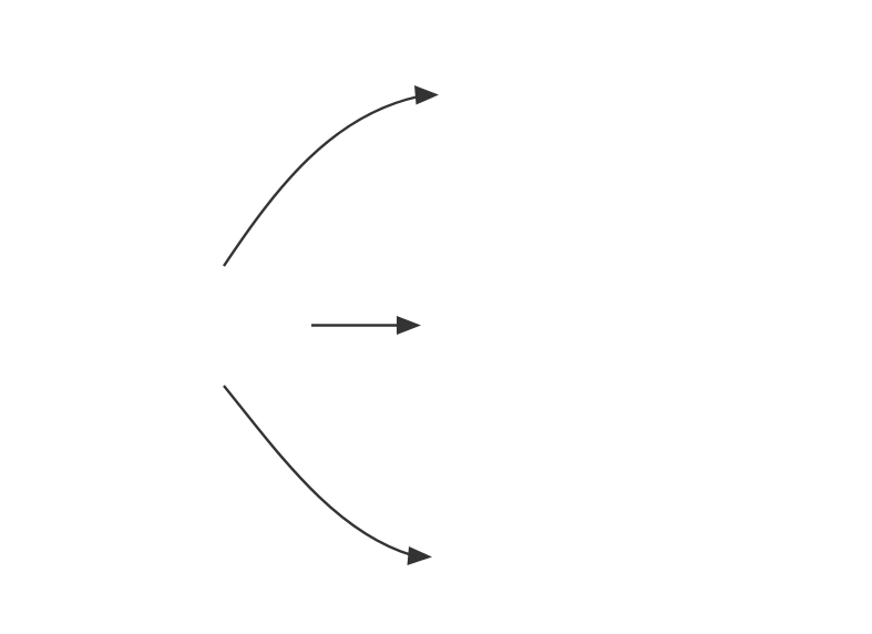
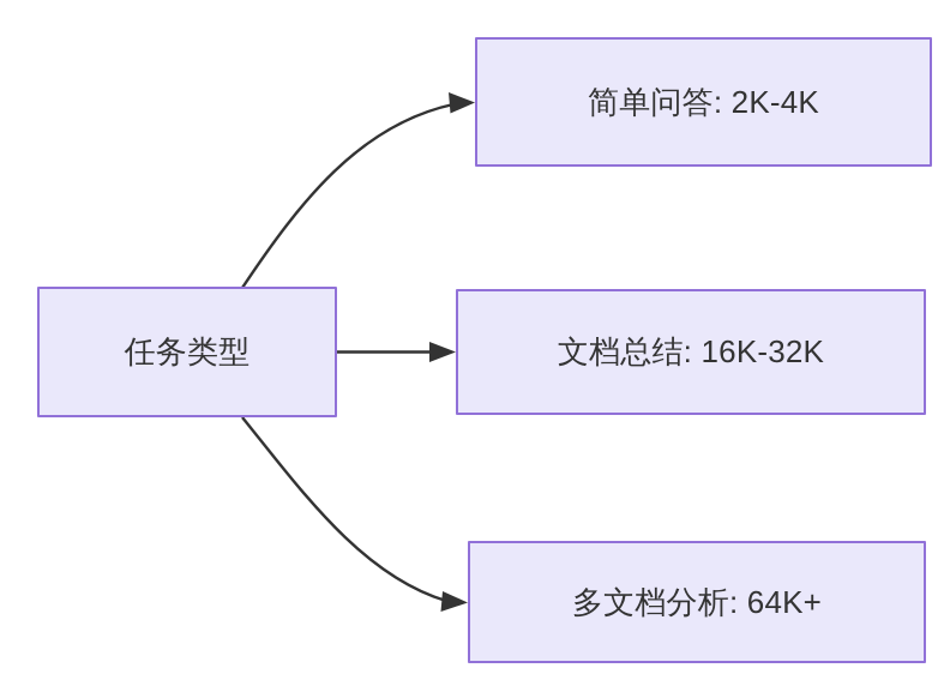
+ 任务类型
+ 简单问答: 2K-4K
+ 文档总结: 16K-32K
+ 多文档分析: 64K+
